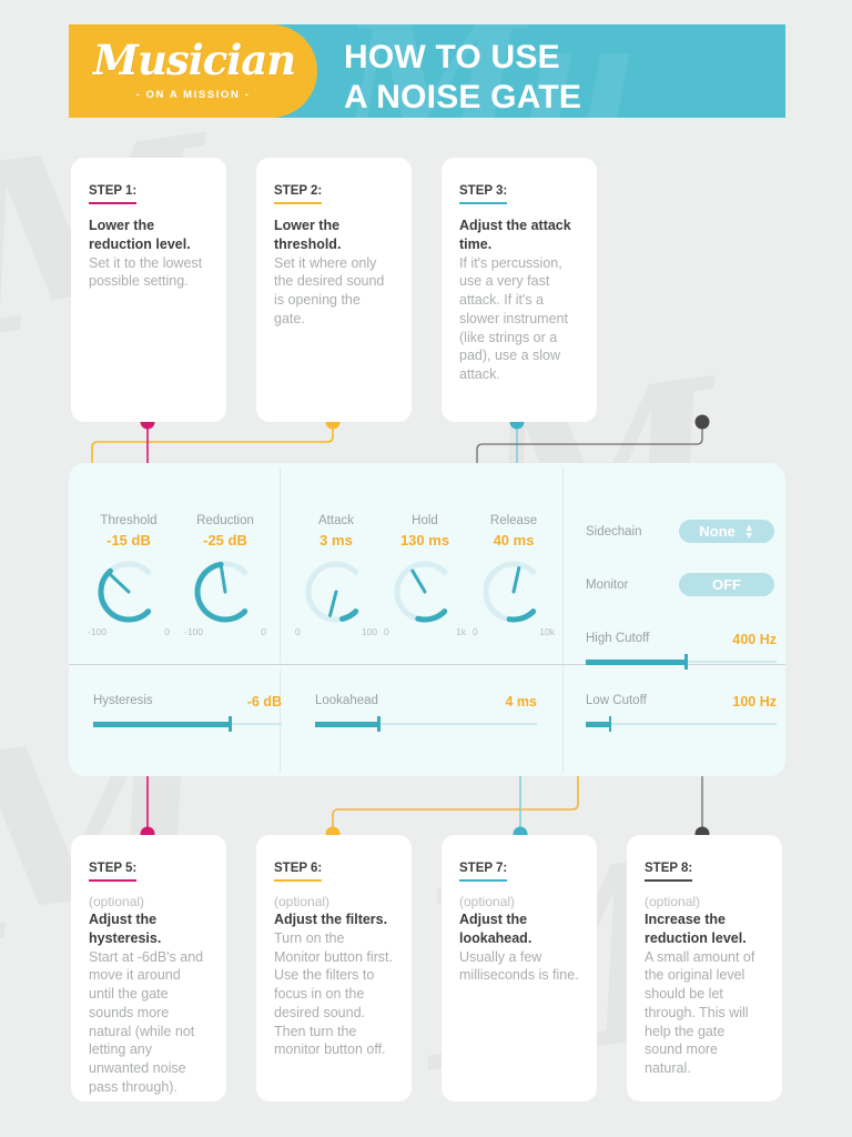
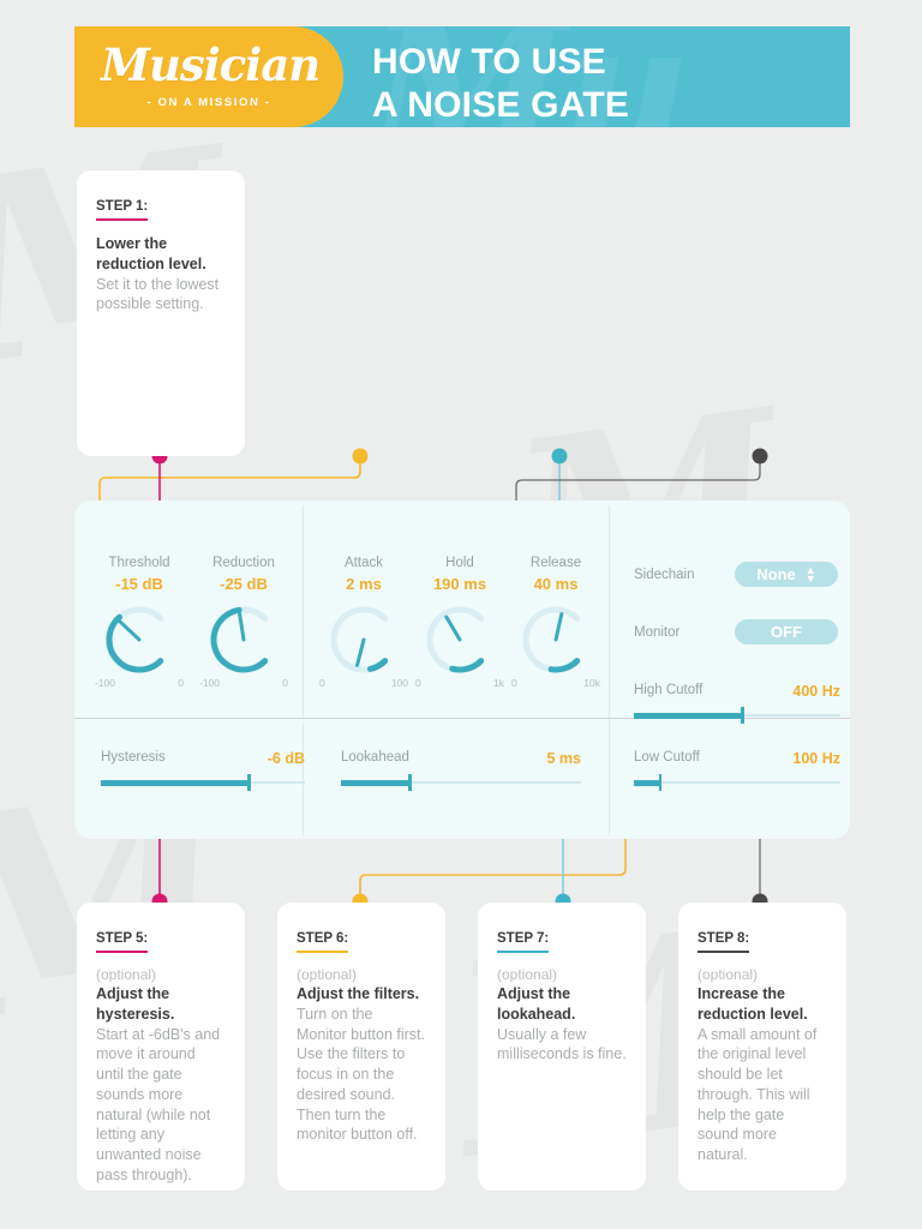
  Mu
  Musician
  - ON A MISSION -
  HOW TO USE
  A NOISE GATE
  STEP 1:
  Lower the reduction level.
  Set it to the lowest possible setting.
- STEP 2:
- Lower the threshold.
- Set it where only the desired sound is opening the gate.
- STEP 3:
- Adjust the attack time.
- If it's percussion, use a very fast attack. If it's a slower instrument (like strings or a pad), use a slow attack.
  Threshold
  -15 dB
  -100
  0
  Reduction
  -25 dB
  -100
  0
  Attack
- 3 ms
+ 2 ms
  0
  100
  Hold
- 130 ms
+ 190 ms
  0
  1k
  Release
  40 ms
  0
  10k
  Sidechain
  None
  ▲
  ▼
  Monitor
  OFF
  High Cutoff
  400 Hz
  Low Cutoff
  100 Hz
  Hysteresis
  -6 dB
  Lookahead
- 4 ms
+ 5 ms
  STEP 5:
  (optional)
  Adjust the hysteresis.
  Start at -6dB's and move it around until the gate sounds more natural (while not letting any unwanted noise pass through).
  STEP 6:
  (optional)
  Adjust the filters.
  Turn on the Monitor button first. Use the filters to focus in on the desired sound. Then turn the monitor button off.
  STEP 7:
  (optional)
  Adjust the lookahead.
  Usually a few milliseconds is fine.
  STEP 8:
  (optional)
  Increase the reduction level.
  A small amount of the original level should be let through. This will help the gate sound more natural.
